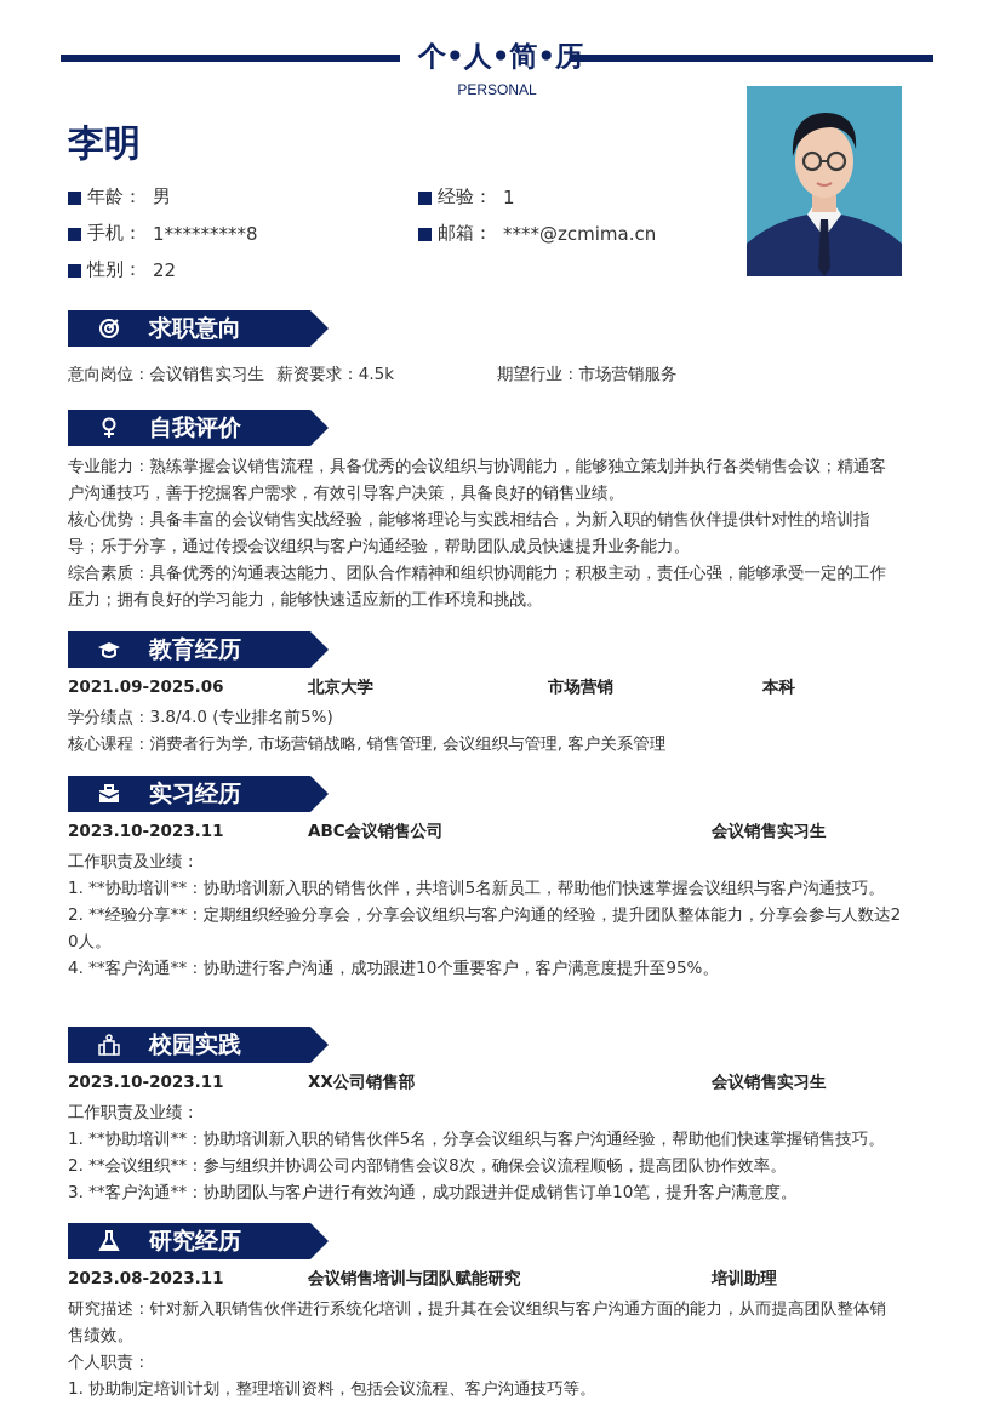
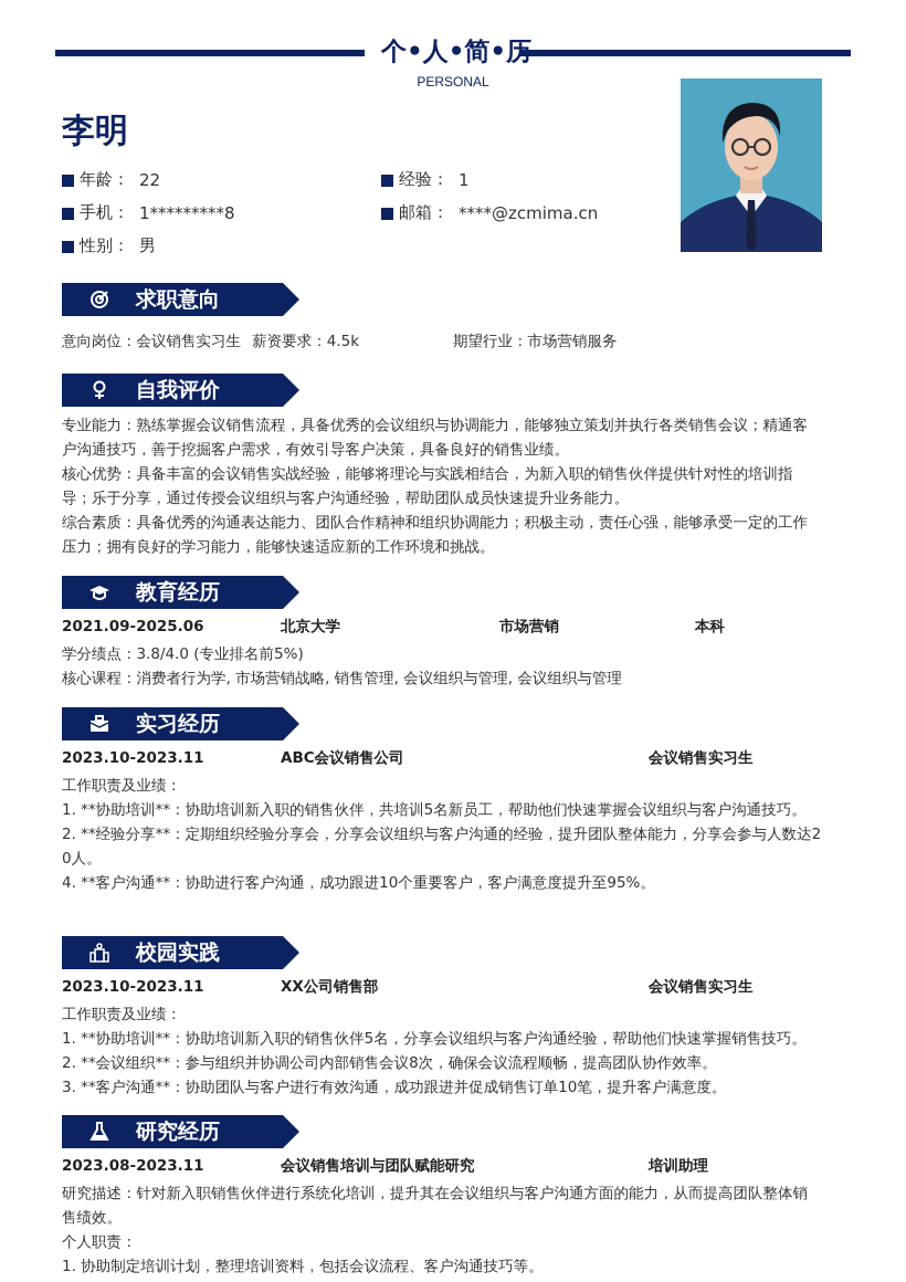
  个•人•简•
  PERSONAL
  李明
  年龄：
- 男
+ 22
  经验：
  1
  手机：
  1*********8
  邮箱：
  ****@zcmima.cn
  性别：
- 22
+ 男
  求职意向
  意向岗位：会议销售实习生 薪资要求：4.5k
  期望行业：市场营销服务
  自我评价
  专业能力：熟练掌握会议销售流程，具备优秀的会议组织与协调能力，能够独立策划并执行各类销售会议；精通客
  户沟通技巧，善于挖掘客户需求，有效引导客户决策，具备良好的销售业绩。
  核心优势：具备丰富的会议销售实战经验，能够将理论与实践相结合，为新入职的销售伙伴提供针对性的培训指
  导；乐于分享，通过传授会议组织与客户沟通经验，帮助团队成员快速提升业务能力。
  综合素质：具备优秀的沟通表达能力、团队合作精神和组织协调能力；积极主动，责任心强，能够承受一定的工作
  压力；拥有良好的学习能力，能够快速适应新的工作环境和挑战。
  教育经历
  2021.09-2025.06
  北京大学
  市场营销
  本科
  学分绩点：3.8/4.0 (专业排名前5%)
- 核心课程：消费者行为学, 市场营销战略, 销售管理, 会议组织与管理, 客户关系管理
+ 核心课程：消费者行为学, 市场营销战略, 销售管理, 会议组织与管理, 会议组织与管理
  实习经历
  2023.10-2023.11
  ABC会议销售公司
  会议销售实习生
  工作职责及业绩：
  1. **协助培训**：协助培训新入职的销售伙伴，共培训5名新员工，帮助他们快速掌握会议组织与客户沟通技巧。
  2. **经验分享**：定期组织经验分享会，分享会议组织与客户沟通的经验，提升团队整体能力，分享会参与人数达2
  0人。
  4. **客户沟通**：协助进行客户沟通，成功跟进10个重要客户，客户满意度提升至95%。
  校园实践
  2023.10-2023.11
  XX公司销售部
  会议销售实习生
  工作职责及业绩：
  1. **协助培训**：协助培训新入职的销售伙伴5名，分享会议组织与客户沟通经验，帮助他们快速掌握销售技巧。
  2. **会议组织**：参与组织并协调公司内部销售会议8次，确保会议流程顺畅，提高团队协作效率。
  3. **客户沟通**：协助团队与客户进行有效沟通，成功跟进并促成销售订单10笔，提升客户满意度。
  研究经历
  2023.08-2023.11
  会议销售培训与团队赋能研究
  培训助理
  研究描述：针对新入职销售伙伴进行系统化培训，提升其在会议组织与客户沟通方面的能力，从而提高团队整体销
  售绩效。
  个人职责：
  1. 协助制定培训计划，整理培训资料，包括会议流程、客户沟通技巧等。
